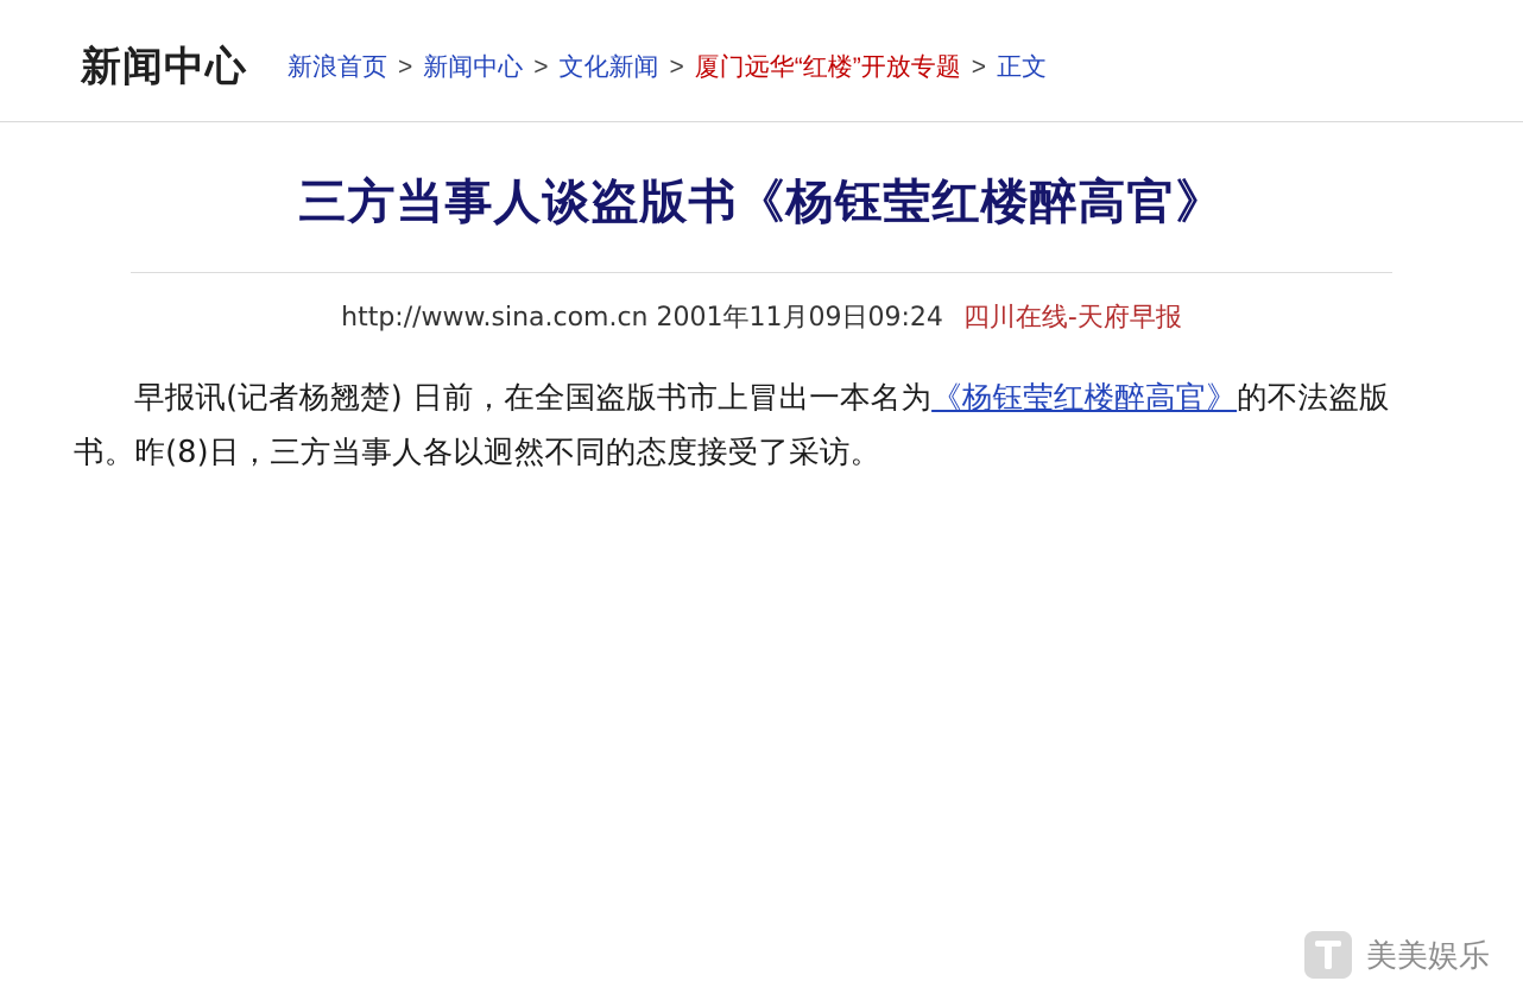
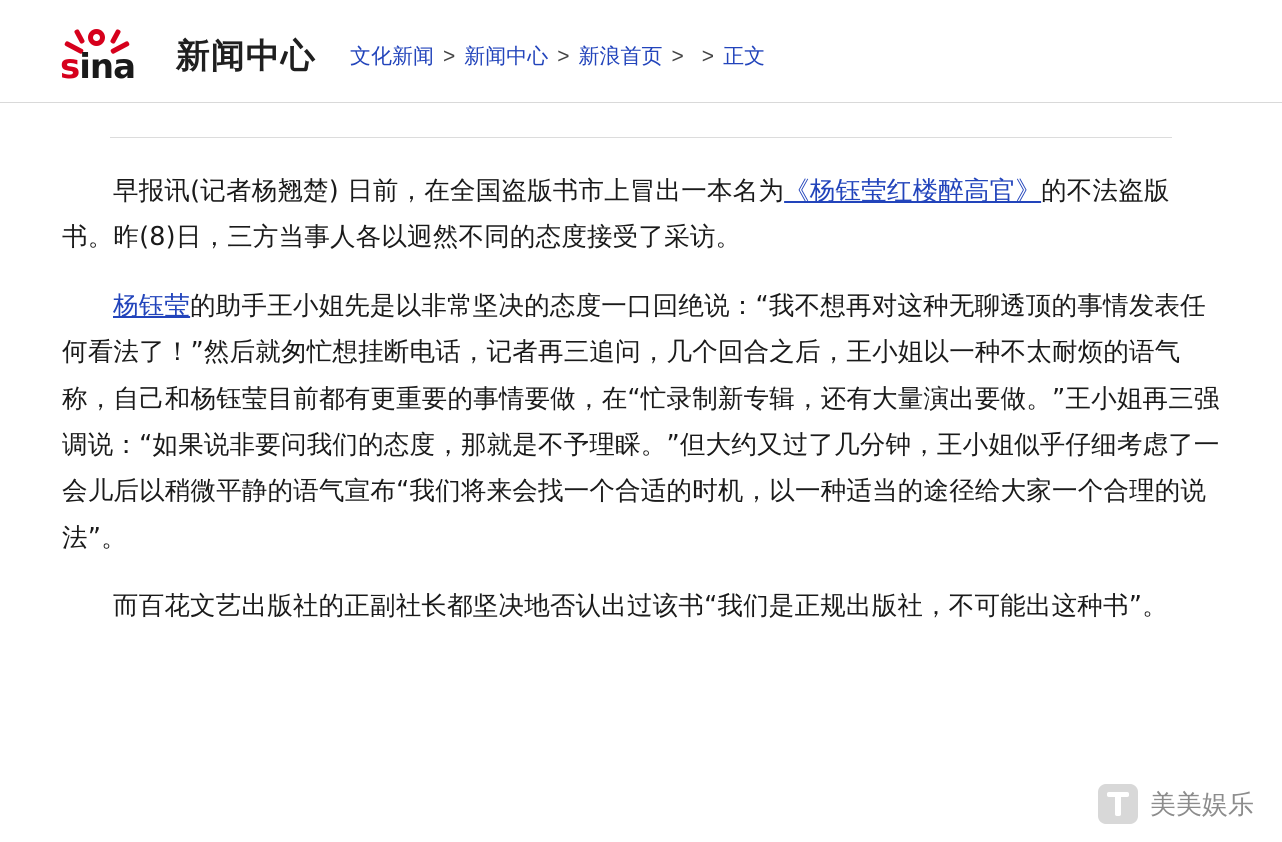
+ sina
  新闻中心
- 新浪首页
+ 文化新闻
  >
  新闻中心
  >
- 文化新闻
+ 新浪首页
  >
- 厦门远华“红楼”开放专题
  >
  正文
- 三方当事人谈盗版书《杨钰莹红楼醉高官》
- http://www.sina.com.cn 2001年11月09日09:24 四川在线-天府早报
  早报讯(记者杨翘楚) 日前，在全国盗版书市上冒出一本名为《杨钰莹红楼醉高官》的不法盗版书。昨(8)日，三方当事人各以迥然不同的态度接受了采访。
+ 杨钰莹的助手王小姐先是以非常坚决的态度一口回绝说：“我不想再对这种无聊透顶的事情发表任何看法了！”然后就匆忙想挂断电话，记者再三追问，几个回合之后，王小姐以一种不太耐烦的语气称，自己和杨钰莹目前都有更重要的事情要做，在“忙录制新专辑，还有大量演出要做。”王小姐再三强调说：“如果说非要问我们的态度，那就是不予理睬。”但大约又过了几分钟，王小姐似乎仔细考虑了一会儿后以稍微平静的语气宣布“我们将来会找一个合适的时机，以一种适当的途径给大家一个合理的说法”。
+ 而百花文艺出版社的正副社长都坚决地否认出过该书“我们是正规出版社，不可能出这种书”。
  美美娱乐
